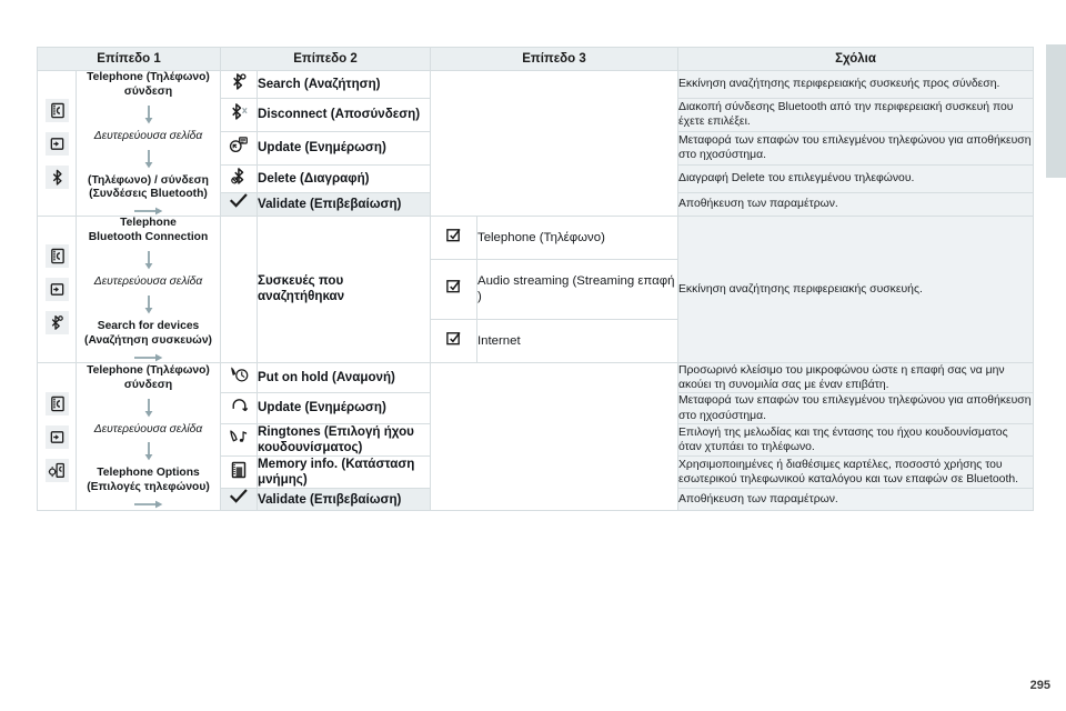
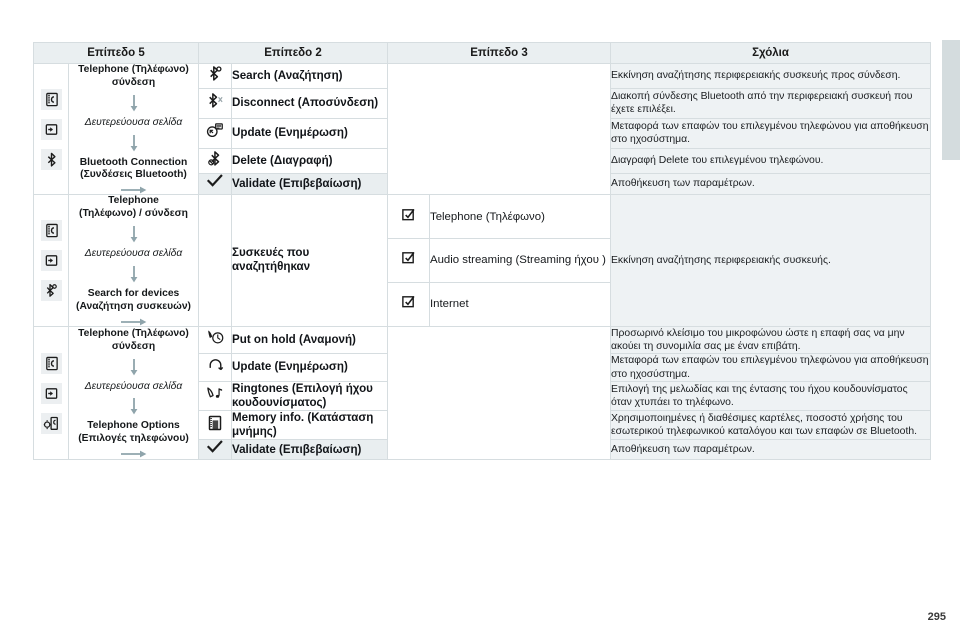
- Επίπεδο 1	Επίπεδο 2	Επίπεδο 3	Σχόλια
+ Επίπεδο 5	Επίπεδο 2	Επίπεδο 3	Σχόλια
- 	Telephone (Τηλέφωνο) σύνδεση Δευτερεύουσα σελίδα (Τηλέφωνο) / σύνδεση (Συνδέσεις Bluetooth)		Search (Αναζήτηση)		Εκκίνηση αναζήτησης περιφερειακής συσκευής προς σύνδεση.
+ 	Telephone (Τηλέφωνο) σύνδεση Δευτερεύουσα σελίδα Bluetooth Connection (Συνδέσεις Bluetooth)		Search (Αναζήτηση)		Εκκίνηση αναζήτησης περιφερειακής συσκευής προς σύνδεση.
  	Disconnect (Αποσύνδεση)	Διακοπή σύνδεσης Bluetooth από την περιφερειακή συσκευή που έχετε επιλέξει.
  	Update (Ενημέρωση)	Μεταφορά των επαφών του επιλεγμένου τηλεφώνου για αποθήκευση στο ηχοσύστημα.
  	Delete (Διαγραφή)	Διαγραφή Delete του επιλεγμένου τηλεφώνου.
  	Validate (Επιβεβαίωση)	Αποθήκευση των παραμέτρων.
- 	Telephone Bluetooth Connection Δευτερεύουσα σελίδα Search for devices (Αναζήτηση συσκευών)		Συσκευές που αναζητήθηκαν		Telephone (Τηλέφωνο)	Εκκίνηση αναζήτησης περιφερειακής συσκευής.
+ 	Telephone (Τηλέφωνο) / σύνδεση Δευτερεύουσα σελίδα Search for devices (Αναζήτηση συσκευών)		Συσκευές που αναζητήθηκαν		Telephone (Τηλέφωνο)	Εκκίνηση αναζήτησης περιφερειακής συσκευής.
- 	Audio streaming (Streaming επαφή )
+ 	Audio streaming (Streaming ήχου )
  	Internet
  	Telephone (Τηλέφωνο) σύνδεση Δευτερεύουσα σελίδα Telephone Options (Επιλογές τηλεφώνου)		Put on hold (Αναμονή)		Προσωρινό κλείσιμο του μικροφώνου ώστε η επαφή σας να μην ακούει τη συνομιλία σας με έναν επιβάτη.
  	Update (Ενημέρωση)	Μεταφορά των επαφών του επιλεγμένου τηλεφώνου για αποθήκευση στο ηχοσύστημα.
  	Ringtones (Επιλογή ήχου κουδουνίσματος)	Επιλογή της μελωδίας και της έντασης του ήχου κουδουνίσματος όταν χτυπάει το τηλέφωνο.
  	Memory info. (Κατάσταση μνήμης)	Χρησιμοποιημένες ή διαθέσιμες καρτέλες, ποσοστό χρήσης του εσωτερικού τηλεφωνικού καταλόγου και των επαφών σε Bluetooth.
  	Validate (Επιβεβαίωση)	Αποθήκευση των παραμέτρων.
  295
